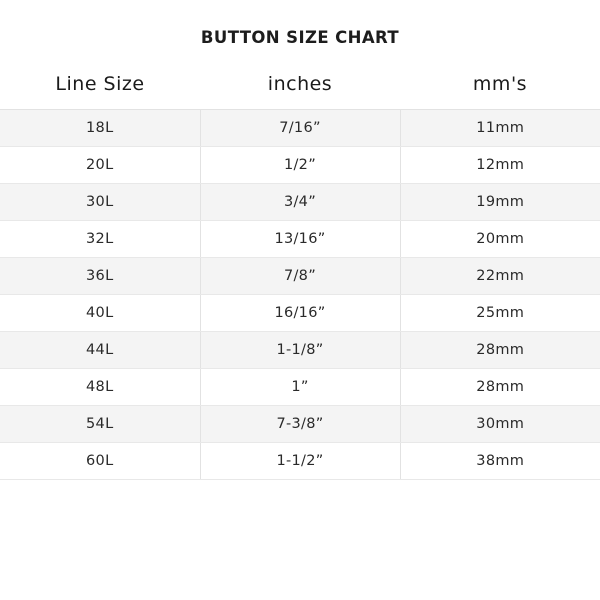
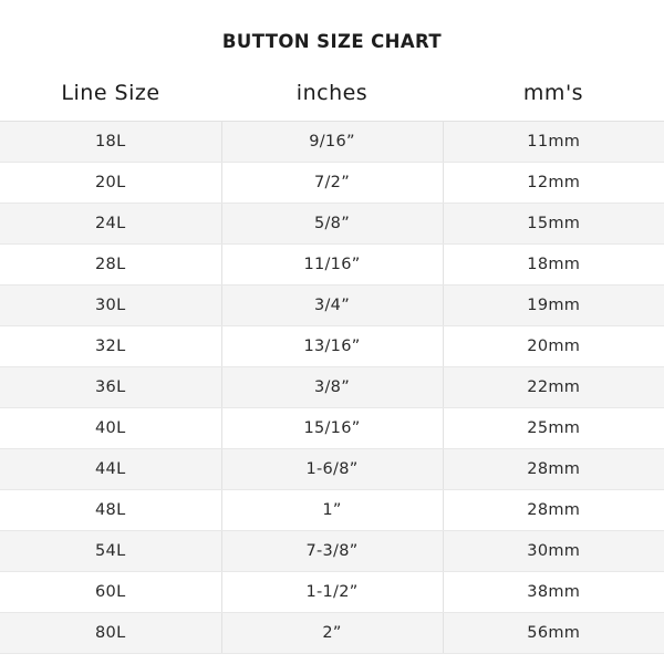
  BUTTON SIZE CHART
  Line Size	inches	mm's
- 18L	7/16”	11mm
+ 18L	9/16”	11mm
- 20L	1/2”	12mm
+ 20L	7/2”	12mm
+ 24L	5/8”	15mm
+ 28L	11/16”	18mm
  30L	3/4”	19mm
  32L	13/16”	20mm
- 36L	7/8”	22mm
+ 36L	3/8”	22mm
- 40L	16/16”	25mm
+ 40L	15/16”	25mm
- 44L	1-1/8”	28mm
+ 44L	1-6/8”	28mm
  48L	1”	28mm
  54L	7-3/8”	30mm
  60L	1-1/2”	38mm
+ 80L	2”	56mm
